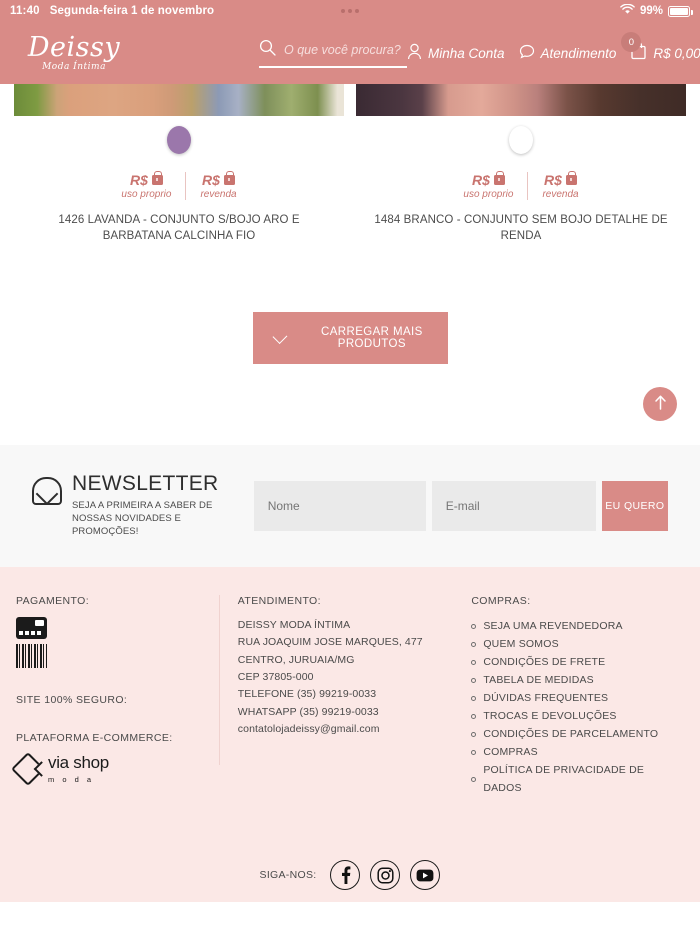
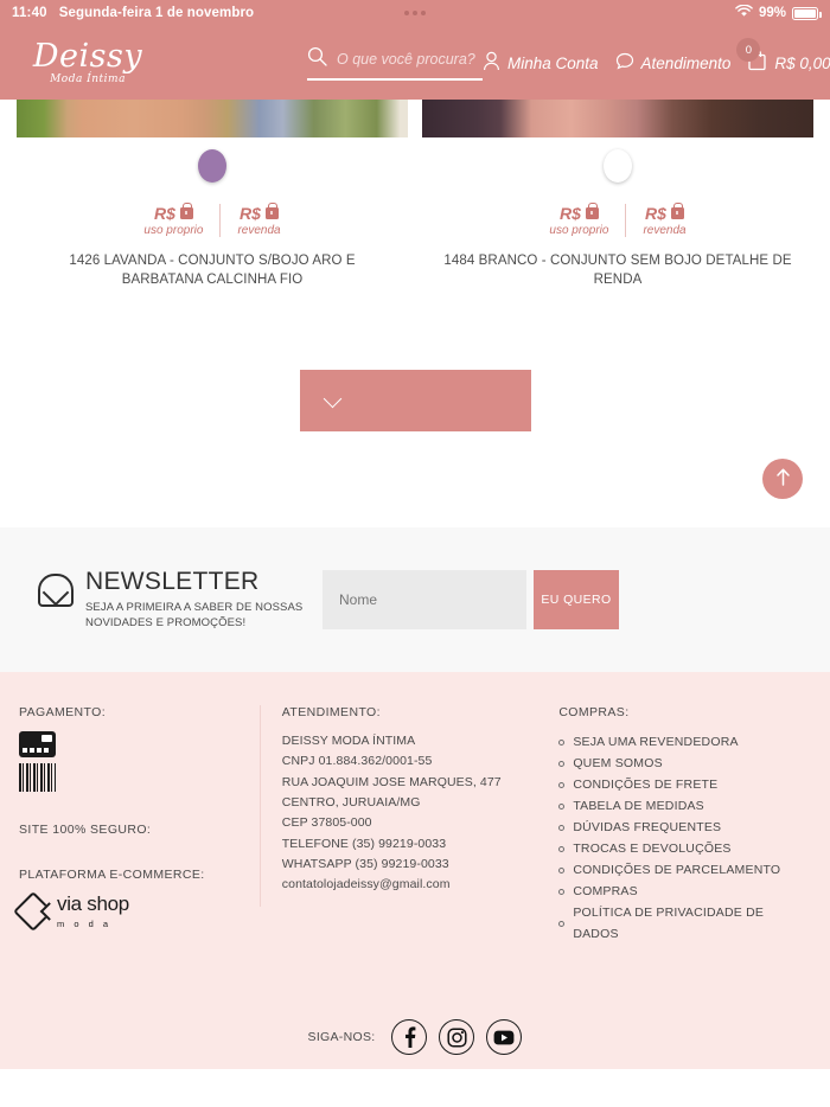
  11:40
  Segunda-feira 1 de novembro
  99%
  Deissy
  Moda Íntima
  O que você procura?
  Minha Conta
  Atendimento
  0
  R$ 0,00
  R$
  uso proprio
  R$
  revenda
  1426 LAVANDA - CONJUNTO S/BOJO ARO E BARBATANA CALCINHA FIO
  R$
  uso proprio
  R$
  revenda
  1484 BRANCO - CONJUNTO SEM BOJO DETALHE DE RENDA
- CARREGAR MAIS PRODUTOS
  NEWSLETTER
  SEJA A PRIMEIRA A SABER DE NOSSAS NOVIDADES E PROMOÇÕES!
  Nome
- E-mail
  EU QUERO
  PAGAMENTO:
  SITE 100% SEGURO:
  PLATAFORMA E-COMMERCE:
  via shop
  m o d a
  ATENDIMENTO:
  DEISSY MODA ÍNTIMA
+ CNPJ 01.884.362/0001-55
  RUA JOAQUIM JOSE MARQUES, 477
  CENTRO, JURUAIA/MG
  CEP 37805-000
  TELEFONE (35) 99219-0033
  WHATSAPP (35) 99219-0033
  contatolojadeissy@gmail.com
  COMPRAS:
  SEJA UMA REVENDEDORA
  QUEM SOMOS
  CONDIÇÕES DE FRETE
  TABELA DE MEDIDAS
  DÚVIDAS FREQUENTES
  TROCAS E DEVOLUÇÕES
  CONDIÇÕES DE PARCELAMENTO
  COMPRAS
  POLÍTICA DE PRIVACIDADE DE DADOS
  SIGA-NOS:
